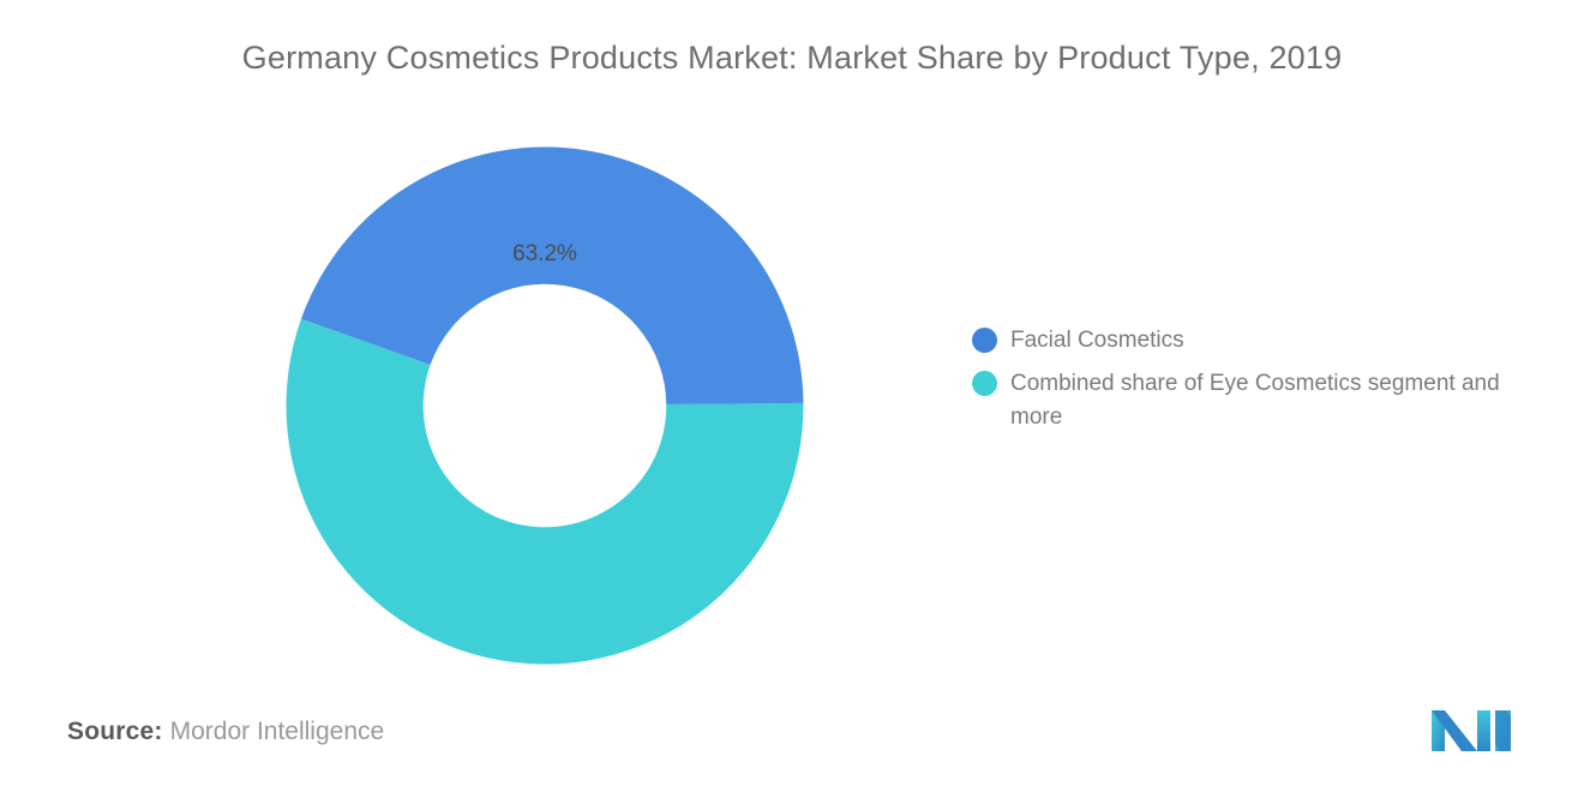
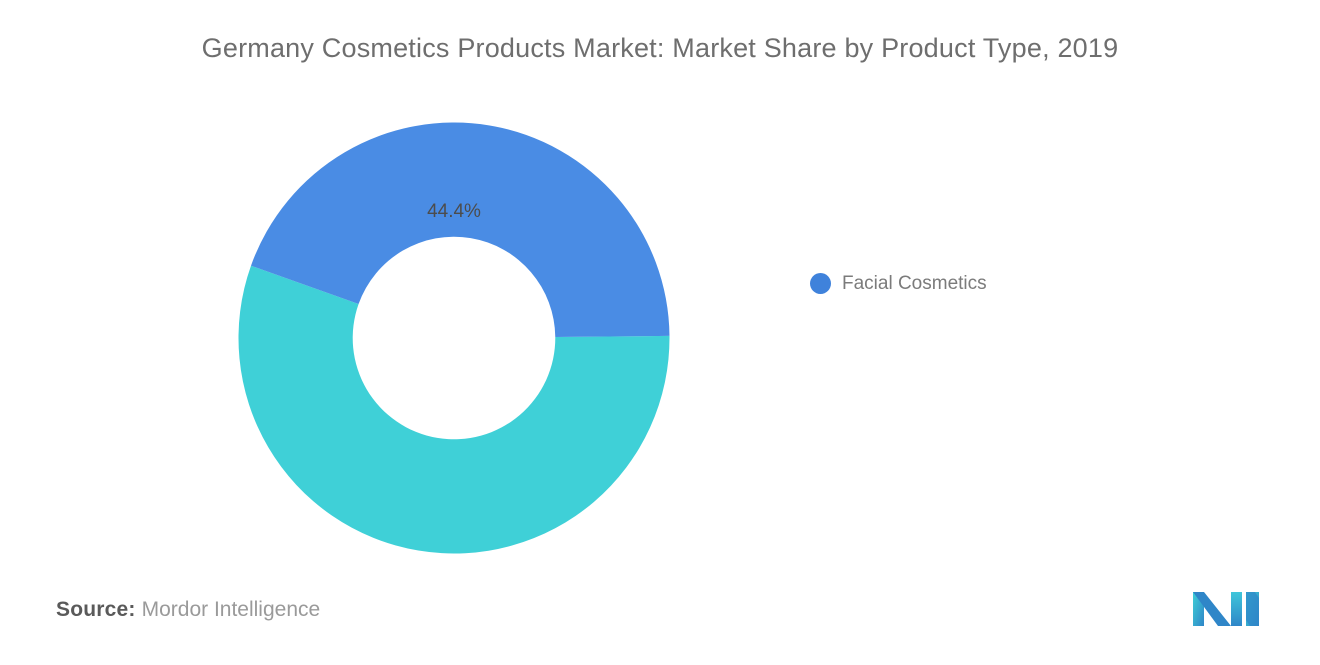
  Germany Cosmetics Products Market: Market Share by Product Type, 2019
- 63.2%
+ 44.4%
  Facial Cosmetics
- Combined share of Eye Cosmetics segment and more
  Source: Mordor Intelligence
